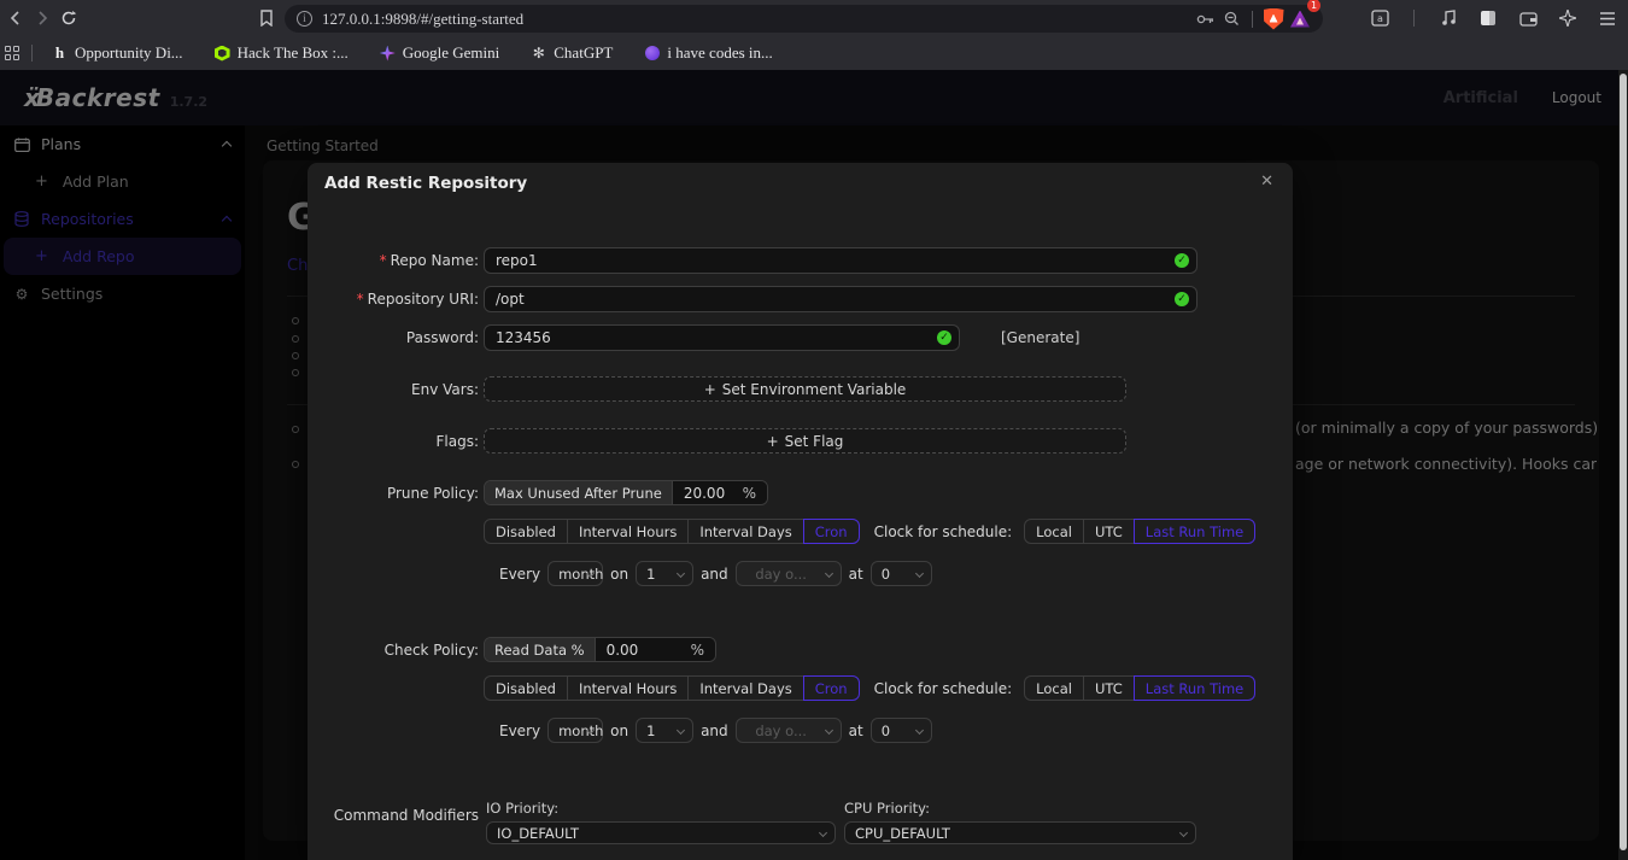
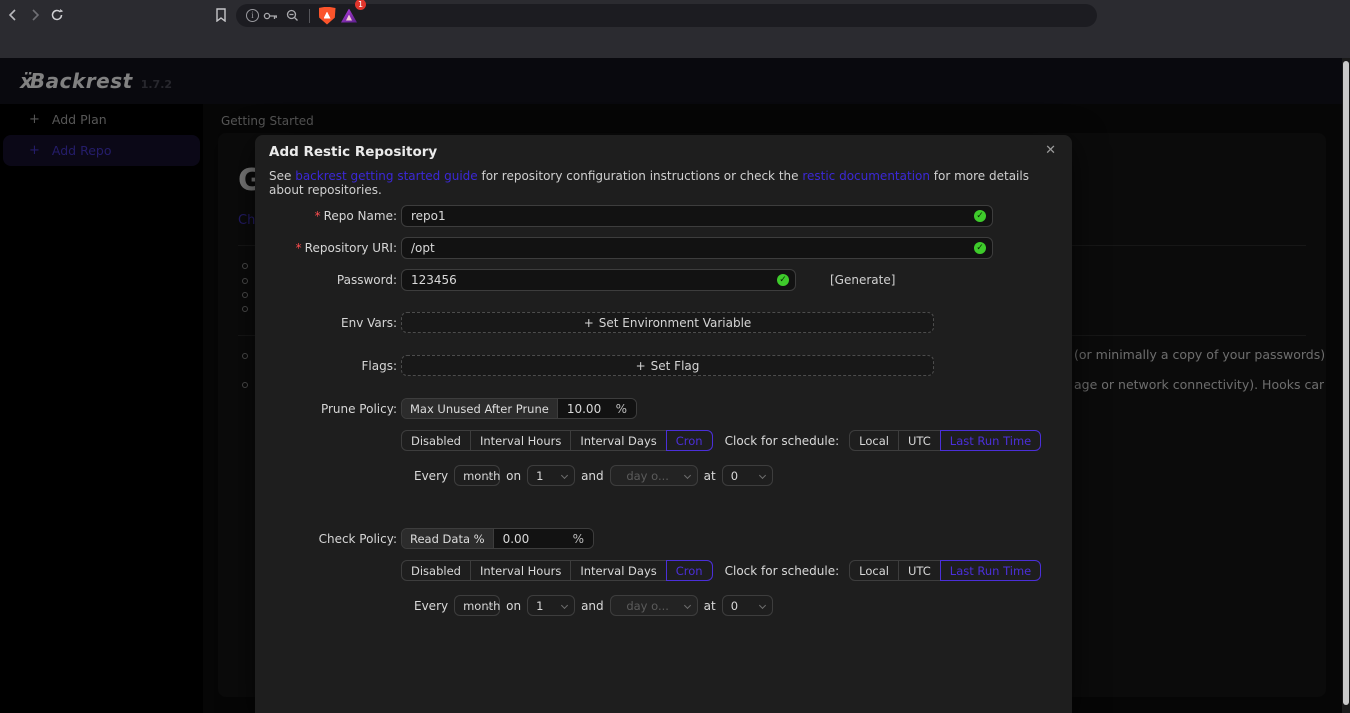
  i
- 127.0.0.1:9898/#/getting-started
  1
- a
- h
- Opportunity Di...
- Hack The Box :...
- Google Gemini
- ✻
- ChatGPT
- i have codes in...
  ẍ
  Backrest
  1.7.2
- Artificial
- Logout
- Plans
  +
  Add Plan
- Repositories
  +
  Add Repo
- ⚙
- Settings
  Getting Started
  G
  Add Restic Repository
  ✕
+ See backrest getting started guide for repository configuration instructions or check the restic documentation for more details about repositories.
  * Repo Name:
  repo1
  ✓
  * Repository URI:
  /opt
  ✓
  Password:
  123456
  ✓
  [Generate]
  Env Vars:
  +
  Set Environment Variable
  Flags:
  +
  Set Flag
  Prune Policy:
  Max Unused After Prune
- 20.00
+ 10.00
  %
  Disabled
  Interval Hours
  Interval Days
  Cron
  Clock for schedule:
  Local
  UTC
  Last Run Time
  Every
  month
  on
  1
  and
  day o...
  at
  0
  Check Policy:
  Read Data %
  0.00
  %
  Disabled
  Interval Hours
  Interval Days
  Cron
  Clock for schedule:
  Local
  UTC
  Last Run Time
  Every
  month
  on
  1
  and
  day o...
  at
  0
- Command Modifiers
- IO Priority:
- IO_DEFAULT
- CPU Priority:
- CPU_DEFAULT
